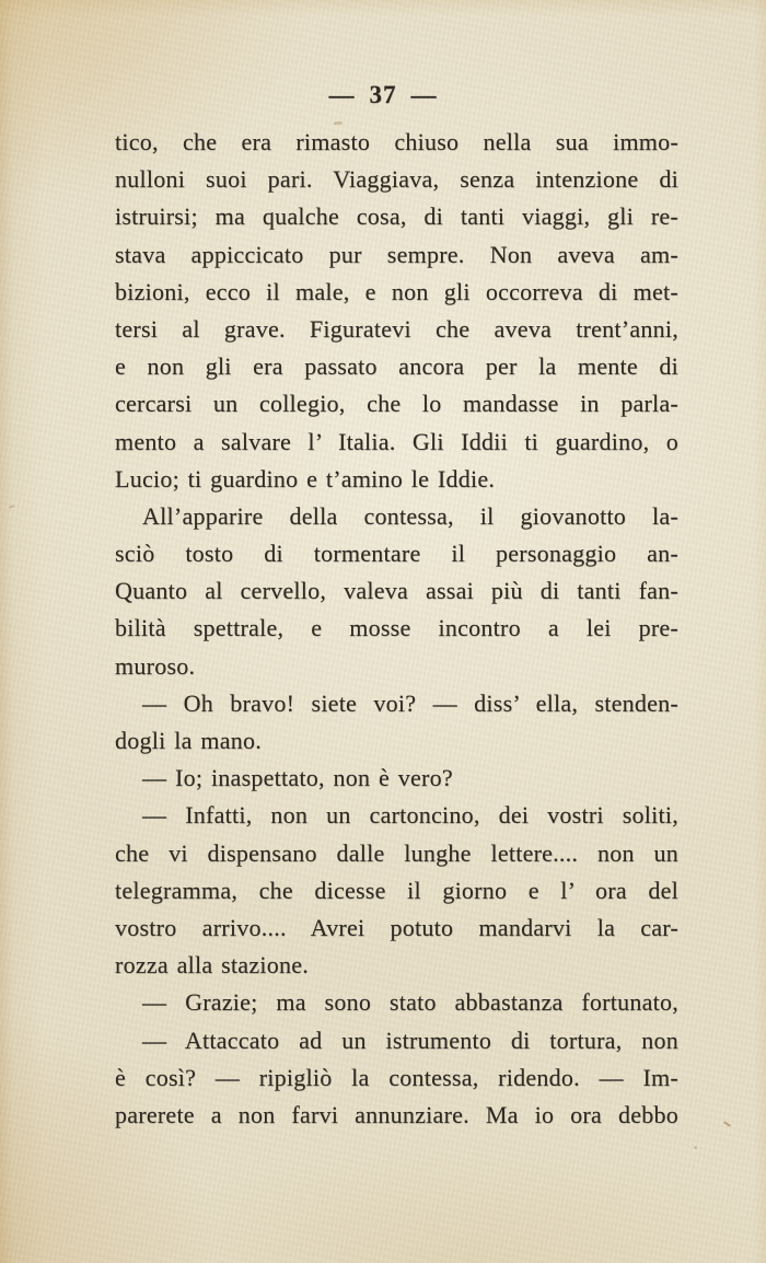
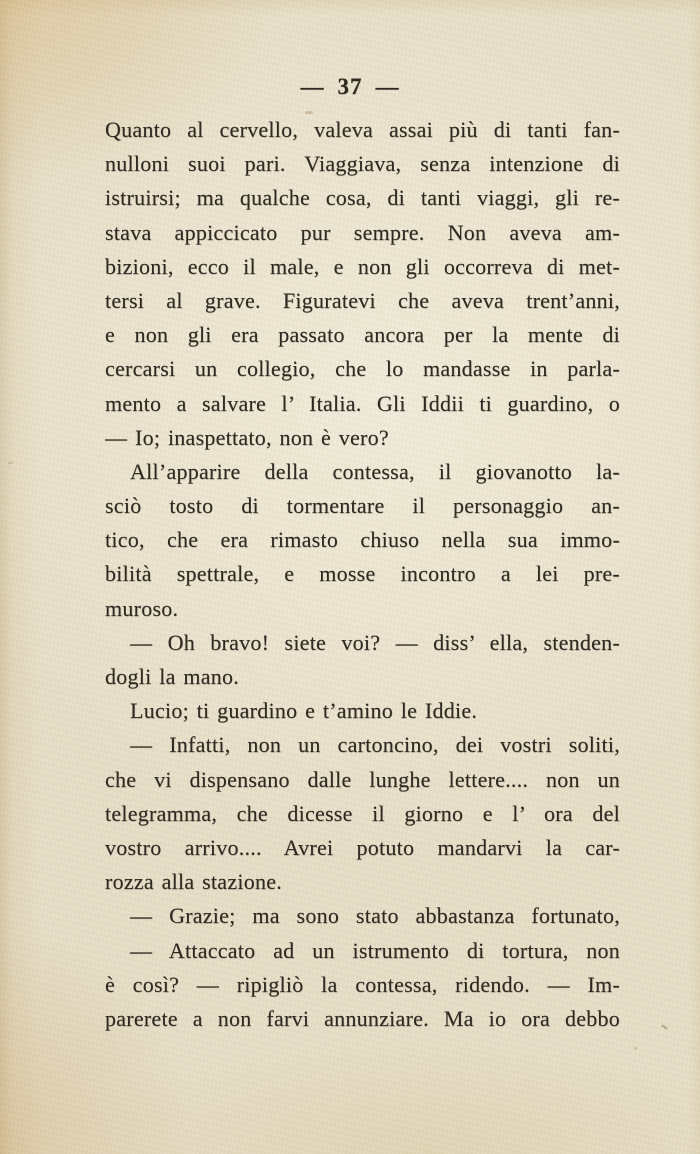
  — 37 —
- tico, che era rimasto chiuso nella sua immo-
+ Quanto al cervello, valeva assai più di tanti fan-
  nulloni suoi pari. Viaggiava, senza intenzione di
  istruirsi; ma qualche cosa, di tanti viaggi, gli re-
  stava appiccicato pur sempre. Non aveva am-
  bizioni, ecco il male, e non gli occorreva di met-
  tersi al grave. Figuratevi che aveva trent’anni,
  e non gli era passato ancora per la mente di
  cercarsi un collegio, che lo mandasse in parla-
  mento a salvare l’ Italia. Gli Iddii ti guardino, o
- Lucio; ti guardino e t’amino le Iddie.
+ — Io; inaspettato, non è vero?
  All’apparire della contessa, il giovanotto la-
  sciò tosto di tormentare il personaggio an-
- Quanto al cervello, valeva assai più di tanti fan-
+ tico, che era rimasto chiuso nella sua immo-
  bilità spettrale, e mosse incontro a lei pre-
  muroso.
  — Oh bravo! siete voi? — diss’ ella, stenden-
  dogli la mano.
- — Io; inaspettato, non è vero?
+ Lucio; ti guardino e t’amino le Iddie.
  — Infatti, non un cartoncino, dei vostri soliti,
  che vi dispensano dalle lunghe lettere.... non un
  telegramma, che dicesse il giorno e l’ ora del
  vostro arrivo.... Avrei potuto mandarvi la car-
  rozza alla stazione.
  — Grazie; ma sono stato abbastanza fortunato,
  — Attaccato ad un istrumento di tortura, non
  è così? — ripigliò la contessa, ridendo. — Im-
  parerete a non farvi annunziare. Ma io ora debbo
